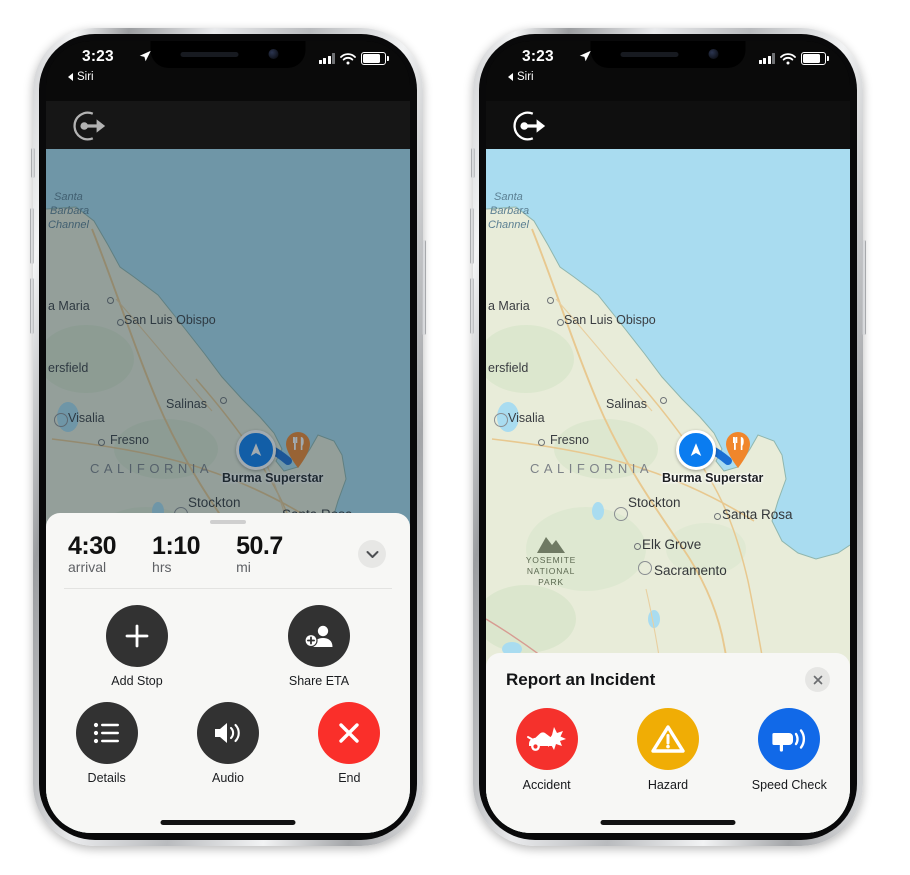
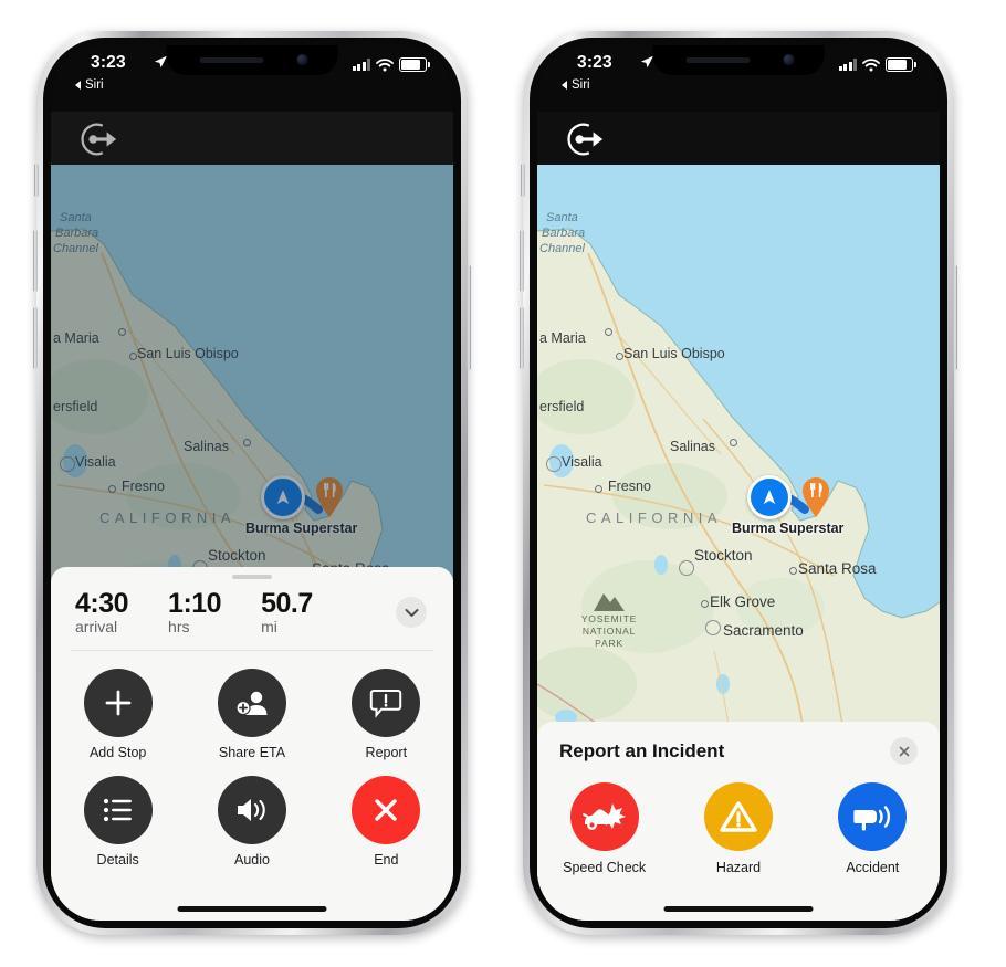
  Santa
  Barbara
  Channel
  a Maria
  San Luis Obispo
  ersfield
  Visalia
  Fresno
  Salinas
  CALIFORNIA
  Burma Superstar
  Stockton
  3:23
  Siri
  4:30
  arrival
  1:10
  hrs
  50.7
  mi
  Add Stop
  Share ETA
+ Report
  Details
  Audio
  End
  Santa
  Barbara
  Channel
  a Maria
  San Luis Obispo
  ersfield
  Visalia
  Fresno
  Salinas
  CALIFORNIA
  Burma Superstar
  Stockton
  Santa Rosa
  Elk Grove
  Sacramento
  YOSEMITE
  NATIONAL
  PARK
  3:23
  Siri
  Report an Incident
- Accident
+ Speed Check
  Hazard
- Speed Check
+ Accident
